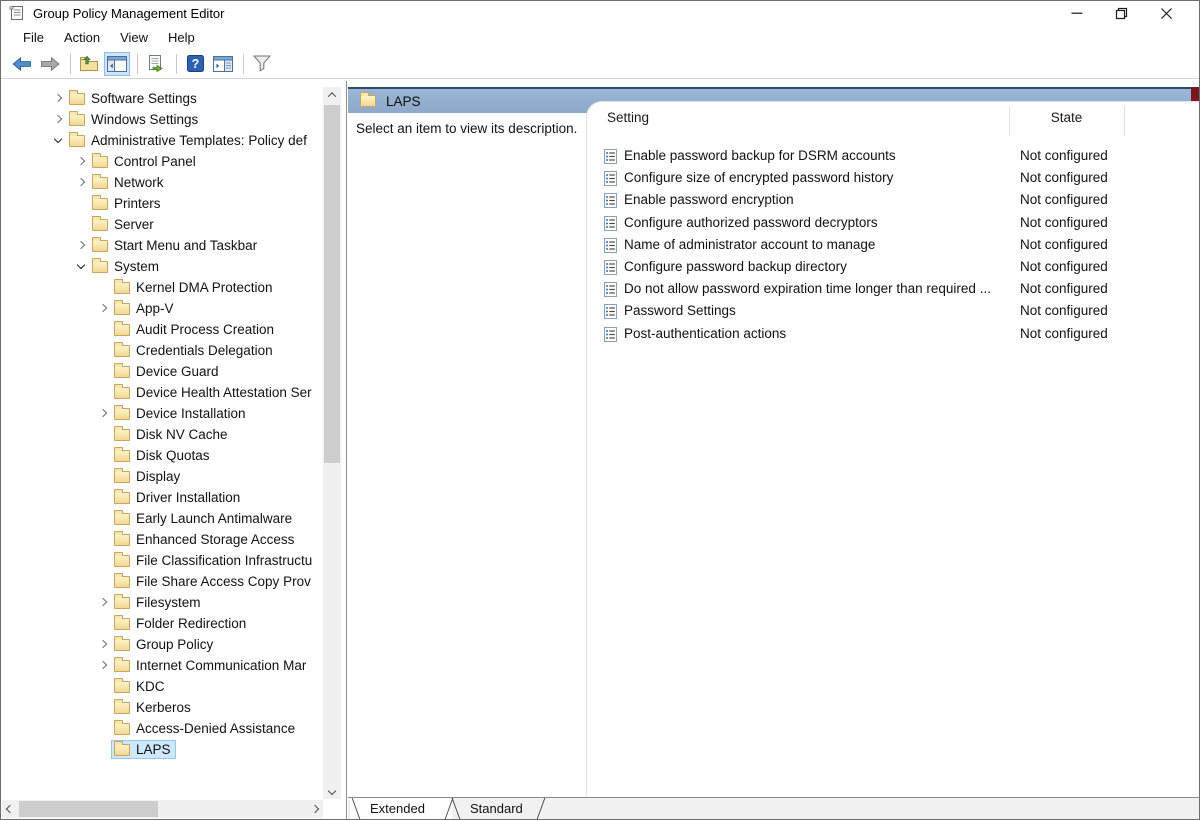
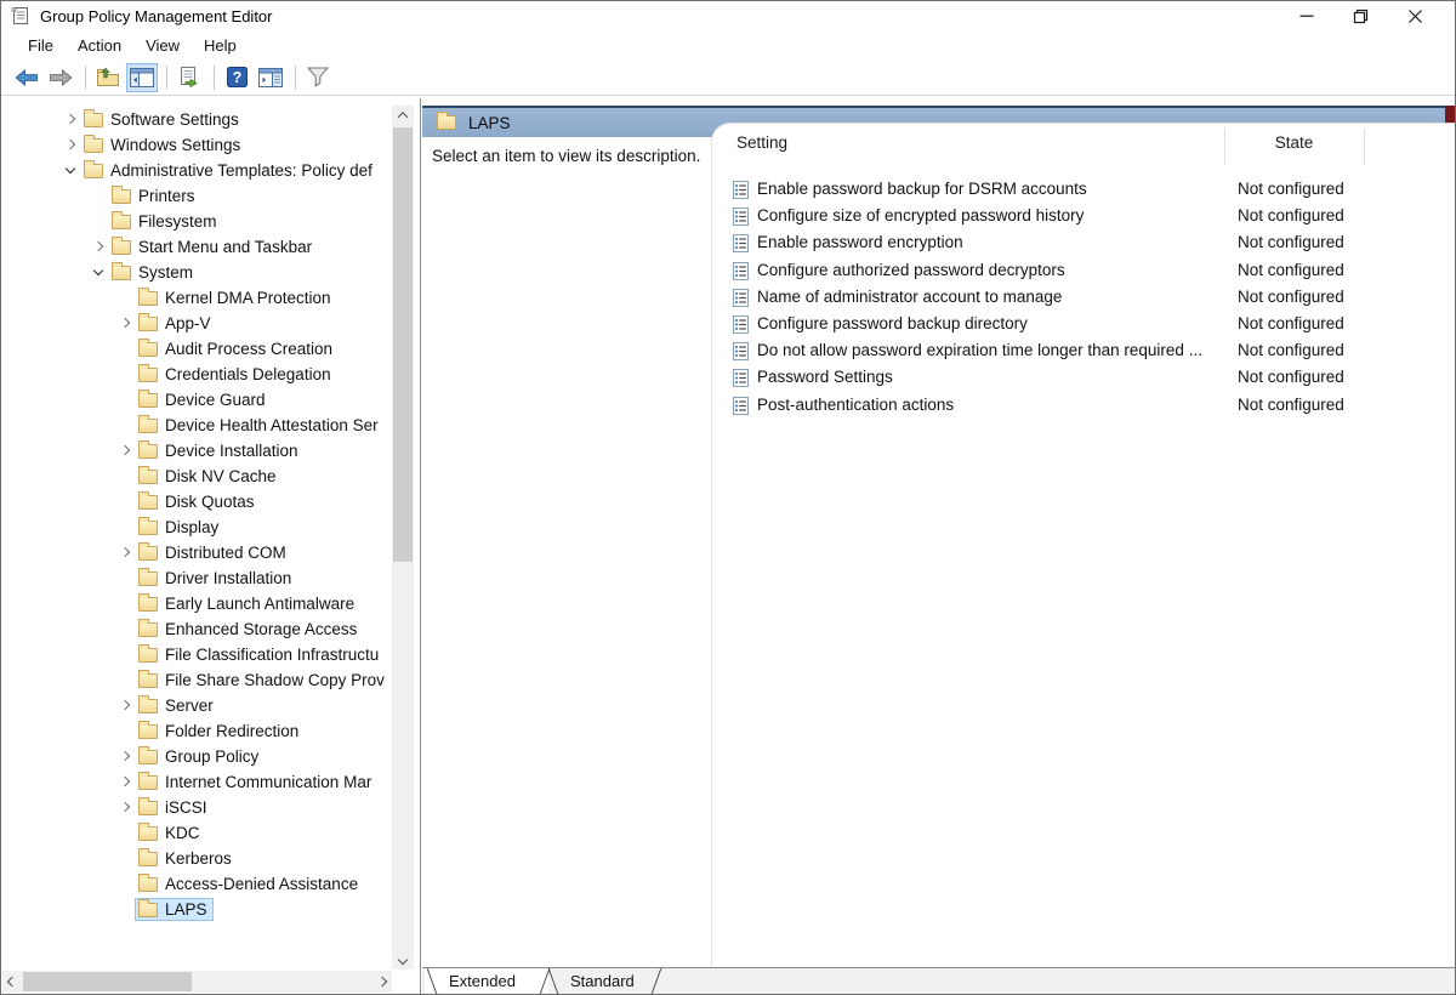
  Group Policy Management Editor
  File
  Action
  View
  Help
  ?
  Software Settings
  Windows Settings
  Administrative Templates: Policy def
- Control Panel
- Network
  Printers
- Server
+ Filesystem
  Start Menu and Taskbar
  System
  Kernel DMA Protection
  App-V
  Audit Process Creation
  Credentials Delegation
  Device Guard
  Device Health Attestation Ser
  Device Installation
  Disk NV Cache
  Disk Quotas
  Display
+ Distributed COM
  Driver Installation
  Early Launch Antimalware
  Enhanced Storage Access
  File Classification Infrastructu
- File Share Access Copy Prov
+ File Share Shadow Copy Prov
- Filesystem
+ Server
  Folder Redirection
  Group Policy
  Internet Communication Mar
+ iSCSI
  KDC
  Kerberos
  Access-Denied Assistance
  LAPS
  LAPS
  Select an item to view its description.
  Setting
  State
  Enable password backup for DSRM accounts
  Not configured
  Configure size of encrypted password history
  Not configured
  Enable password encryption
  Not configured
  Configure authorized password decryptors
  Not configured
  Name of administrator account to manage
  Not configured
  Configure password backup directory
  Not configured
  Do not allow password expiration time longer than required ...
  Not configured
  Password Settings
  Not configured
  Post-authentication actions
  Not configured
  Extended
  Standard
